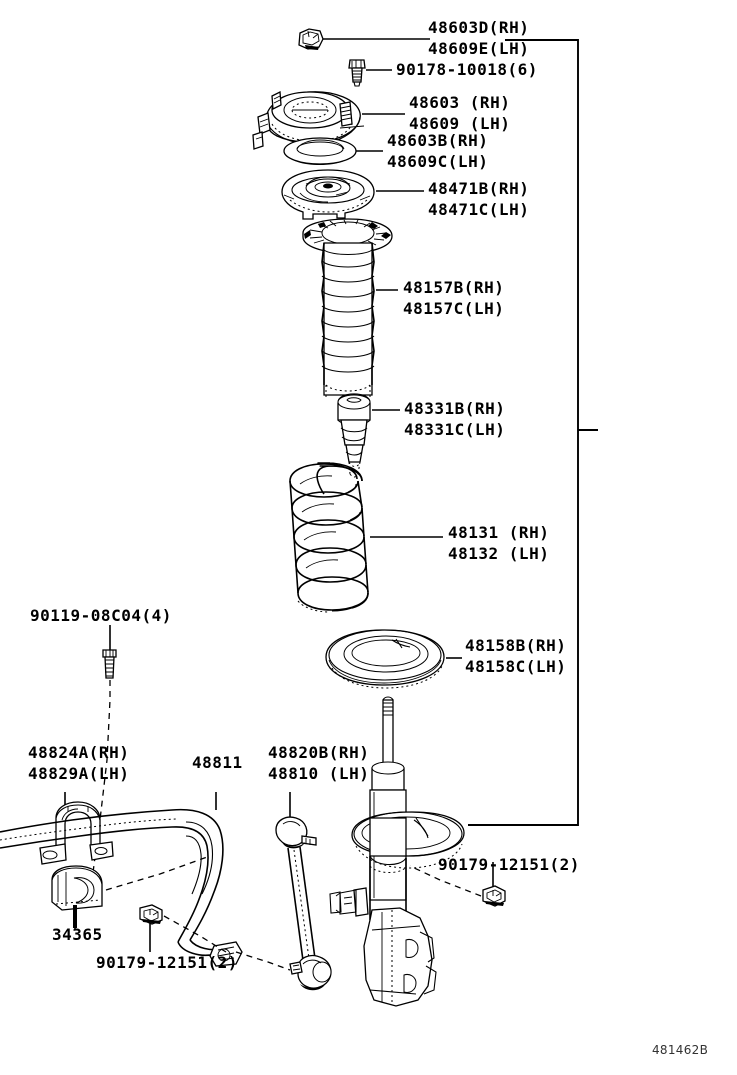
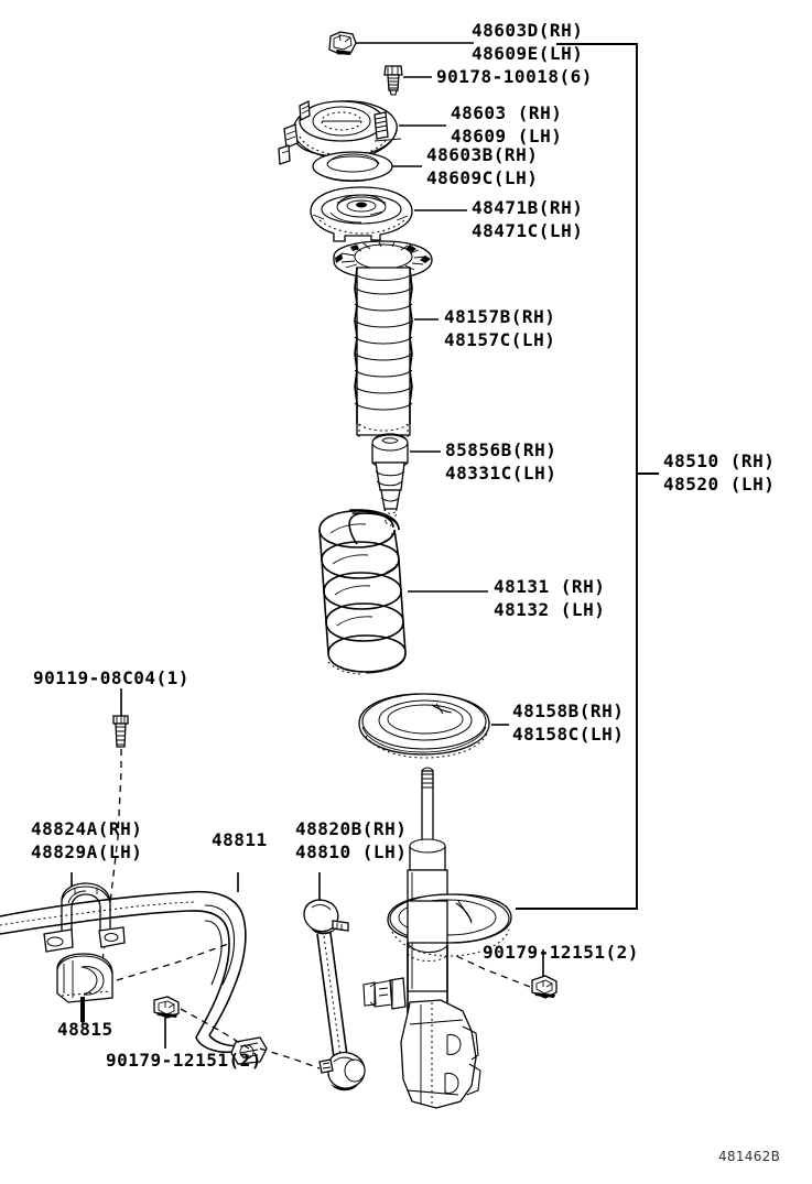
  48603D(RH)
  48609E(LH)
  90178-10018(6)
  48603 (RH)
  48609 (LH)
  48603B(RH)
  48609C(LH)
  48471B(RH)
  48471C(LH)
  48157B(RH)
  48157C(LH)
- 48331B(RH)
+ 85856B(RH)
  48331C(LH)
  48131 (RH)
  48132 (LH)
  48158B(RH)
  48158C(LH)
+ 48510 (RH)
+ 48520 (LH)
- 90119-08C04(4)
+ 90119-08C04(1)
  48824A(RH)
  48829A(LH)
  48811
- 34365
+ 48815
  48820B(RH)
  48810 (LH)
  90179-12151(2)
  90179-12151(2)
  481462B
